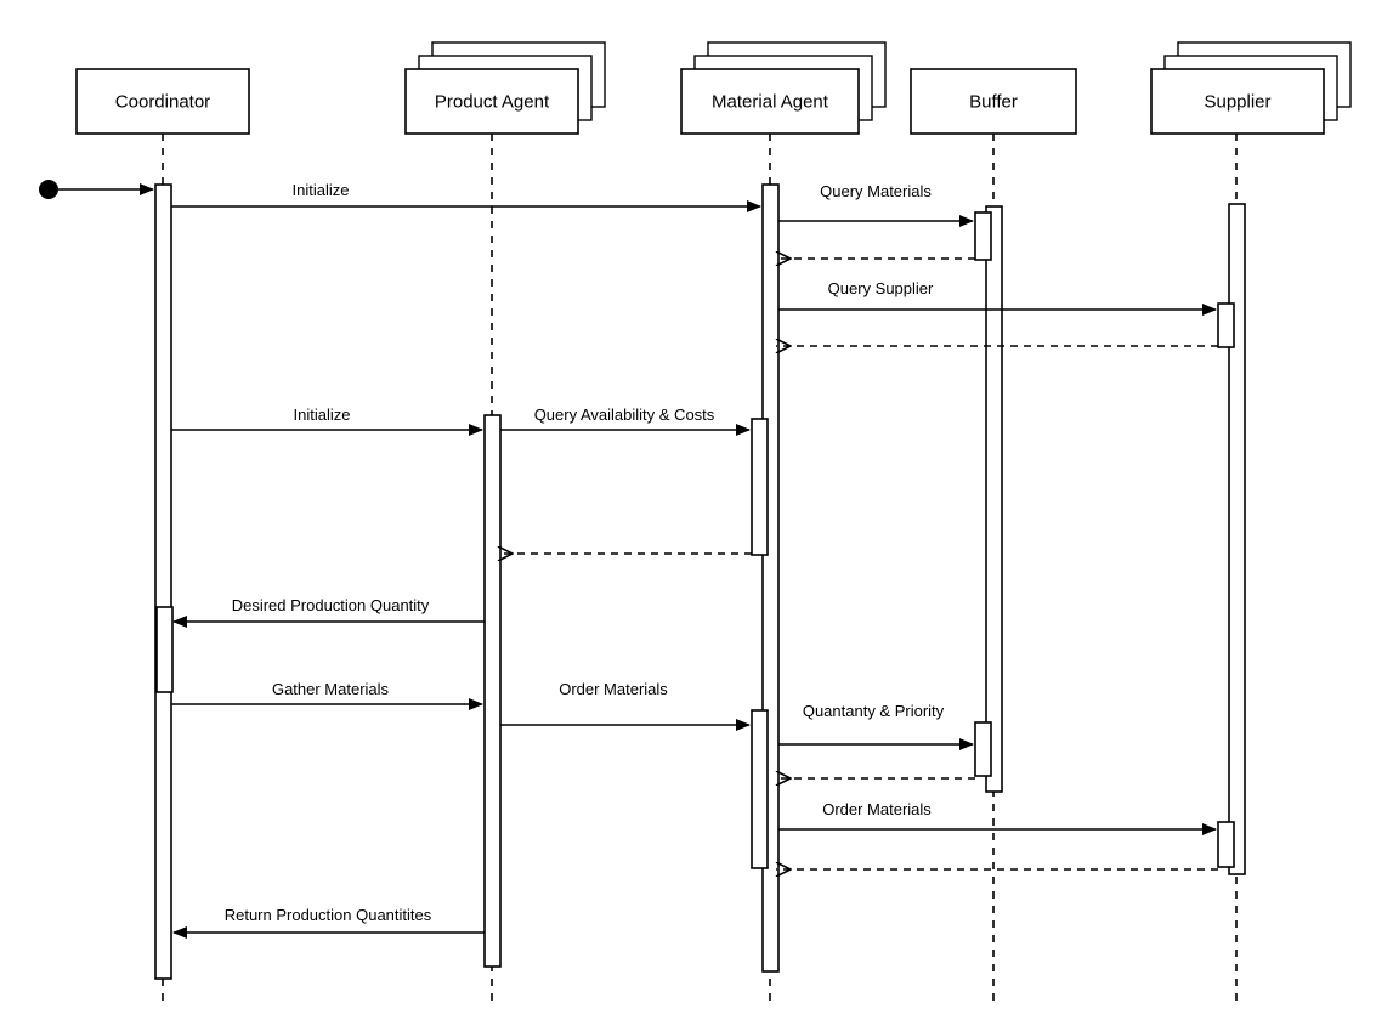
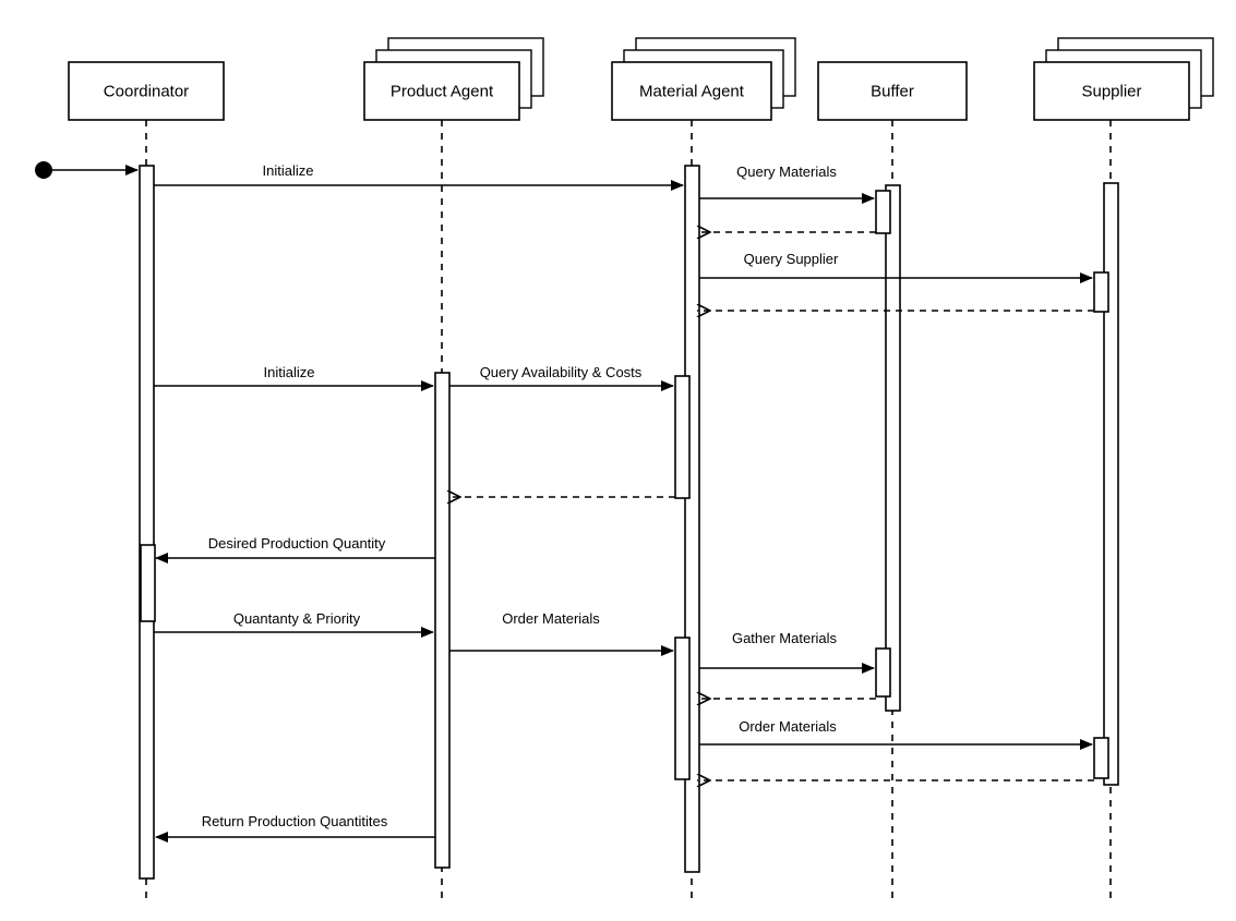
  Coordinator
  Product Agent
  Material Agent
  Buffer
  Supplier
  Initialize
  Query Materials
  Query Supplier
  Initialize
  Query Availability & Costs
  Desired Production Quantity
- Gather Materials
+ Quantanty & Priority
  Order Materials
- Quantanty & Priority
+ Gather Materials
  Order Materials
  Return Production Quantitites
